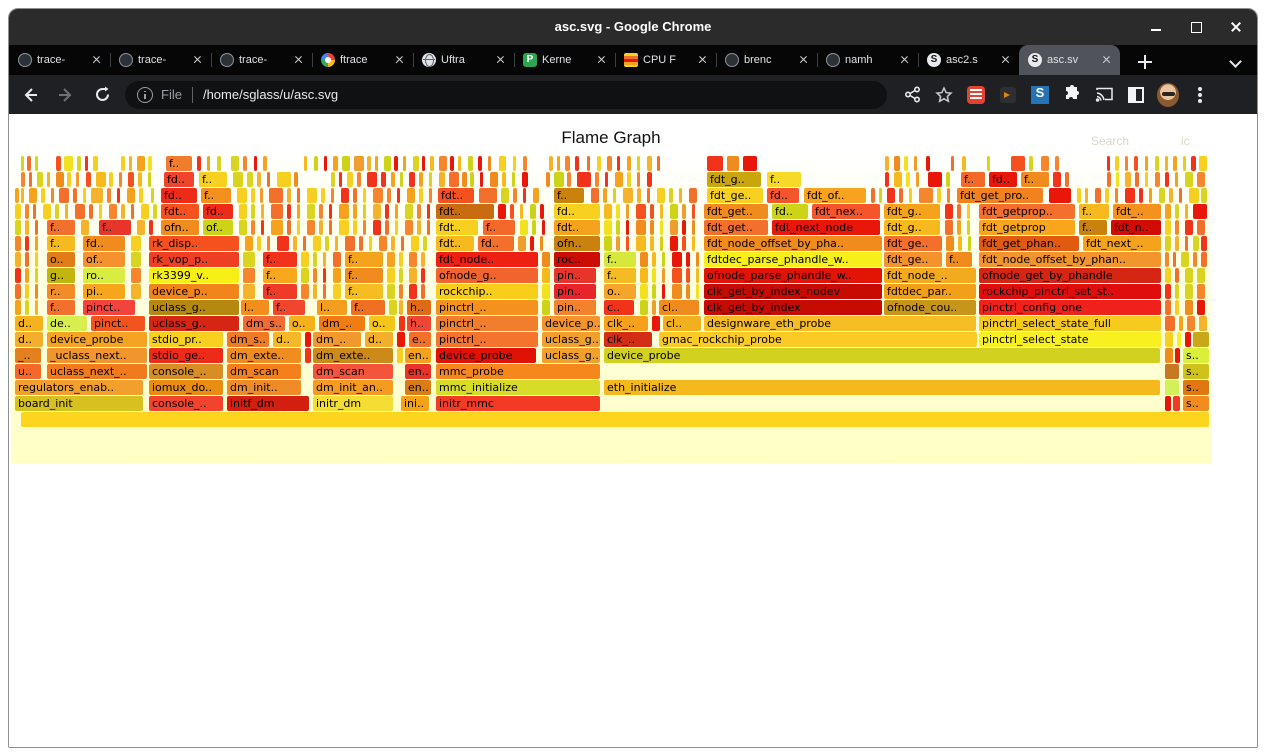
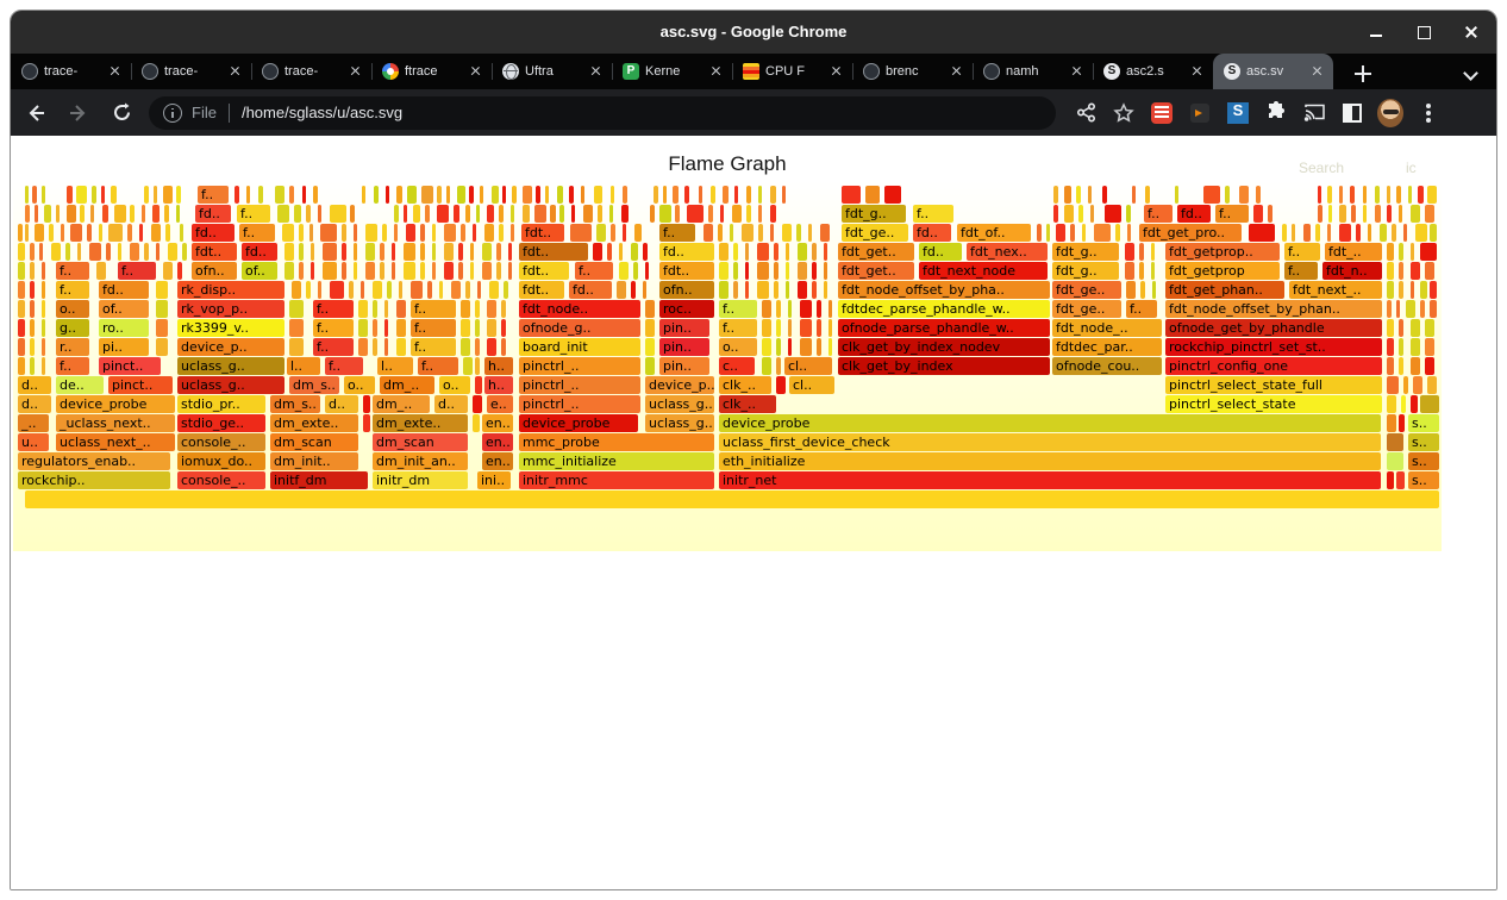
  asc.svg - Google Chrome
  trace-
  trace-
  trace-
  ftrace
  Uftra
  Kerne
  CPU F
  brenc
  namh
  asc2.s
  asc.sv
  File
  /home/sglass/u/asc.svg
  Flame Graph
  Search
  ic
  f..
  fd..
  f..
  fdt_g..
  f..
  f..
  fd..
  f..
  fd..
  f..
  fdt..
  f..
  fdt_ge..
  fd..
  fdt_of..
  fdt_get_pro..
  fdt..
  fd..
  fdt..
  fd..
  fdt_get..
  fd..
  fdt_nex..
  fdt_g..
  fdt_getprop..
  f..
  fdt_..
  f..
  f..
  ofn..
  of..
  fdt..
  f..
  fdt..
  fdt_get..
  fdt_next_node
  fdt_g..
  fdt_getprop
  f..
  fdt_n..
  f..
  fd..
  rk_disp..
  fdt..
  fd..
  ofn..
  fdt_node_offset_by_pha..
  fdt_ge..
  fdt_get_phan..
  fdt_next_..
  o..
  of..
  rk_vop_p..
  f..
  f..
  fdt_node..
  roc..
  f..
  fdtdec_parse_phandle_w..
  fdt_ge..
  f..
  fdt_node_offset_by_phan..
  g..
  ro..
  rk3399_v..
  f..
  f..
  ofnode_g..
  pin..
  f..
  ofnode_parse_phandle_w..
  fdt_node_..
  ofnode_get_by_phandle
  r..
  pi..
  device_p..
  f..
  f..
- rockchip..
+ board_init
  pin..
  o..
  clk_get_by_index_nodev
  fdtdec_par..
  rockchip_pinctrl_set_st..
  f..
  pinct..
  uclass_g..
  l..
  f..
  l..
  f..
  h..
  pinctrl_..
  pin..
  c..
  cl..
  clk_get_by_index
  ofnode_cou..
  pinctrl_config_one
  d..
  de..
  pinct..
  uclass_g..
  dm_s..
  o..
  dm_..
  o..
  h..
  pinctrl_..
  device_p..
  clk_..
  cl..
- designware_eth_probe
  pinctrl_select_state_full
  d..
  device_probe
  stdio_pr..
  dm_s..
  d..
  dm_..
  d..
  e..
  pinctrl_..
  uclass_g..
  clk_..
- gmac_rockchip_probe
  pinctrl_select_state
  _..
  _uclass_next..
  stdio_ge..
  dm_exte..
  dm_exte..
  en..
  device_probe
  uclass_g..
  device_probe
  s..
  u..
  uclass_next_..
  console_..
  dm_scan
  dm_scan
  en..
  mmc_probe
+ uclass_first_device_check
  s..
  regulators_enab..
  iomux_do..
  dm_init..
  dm_init_an..
  en..
  mmc_initialize
  eth_initialize
  s..
- board_init
+ rockchip..
  console_..
  initf_dm
  initr_dm
  ini..
  initr_mmc
+ initr_net
  s..
